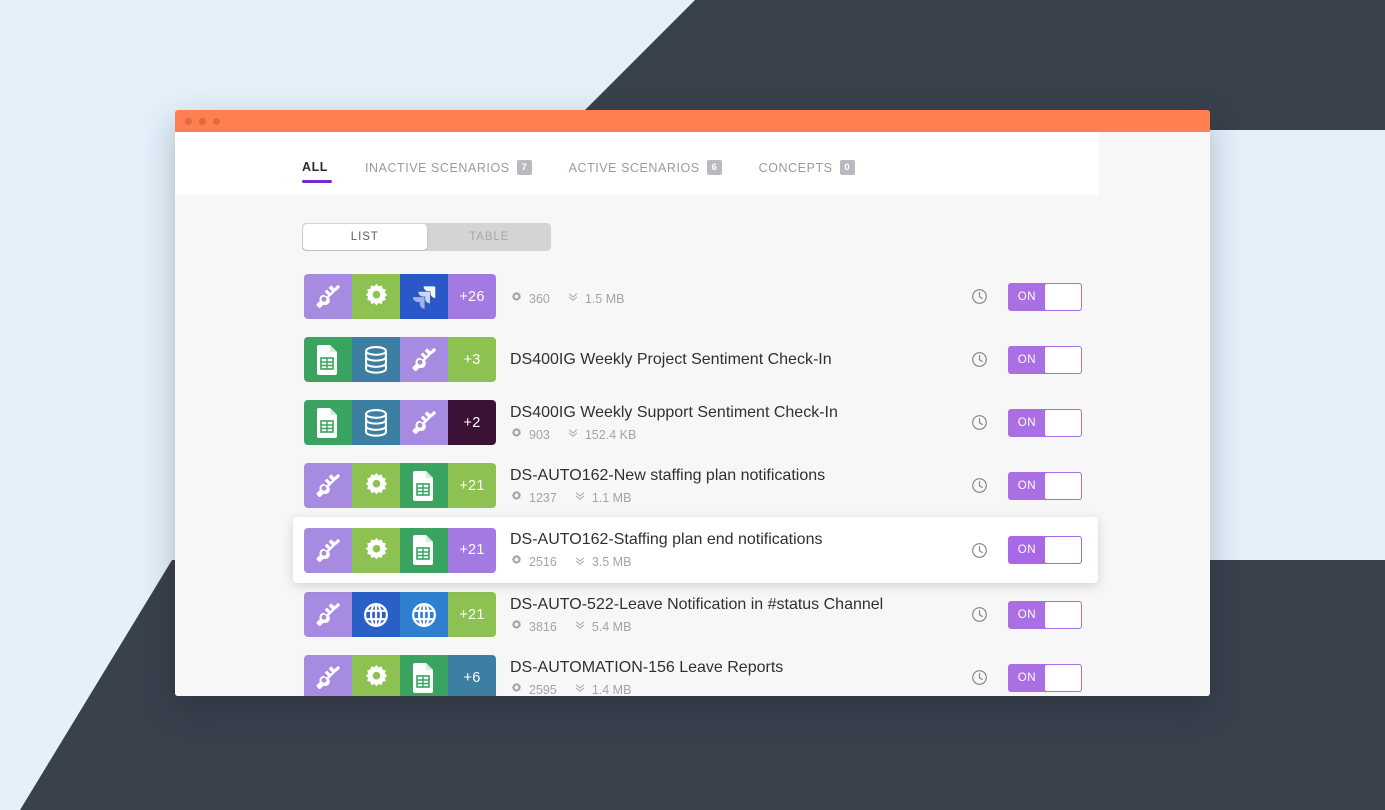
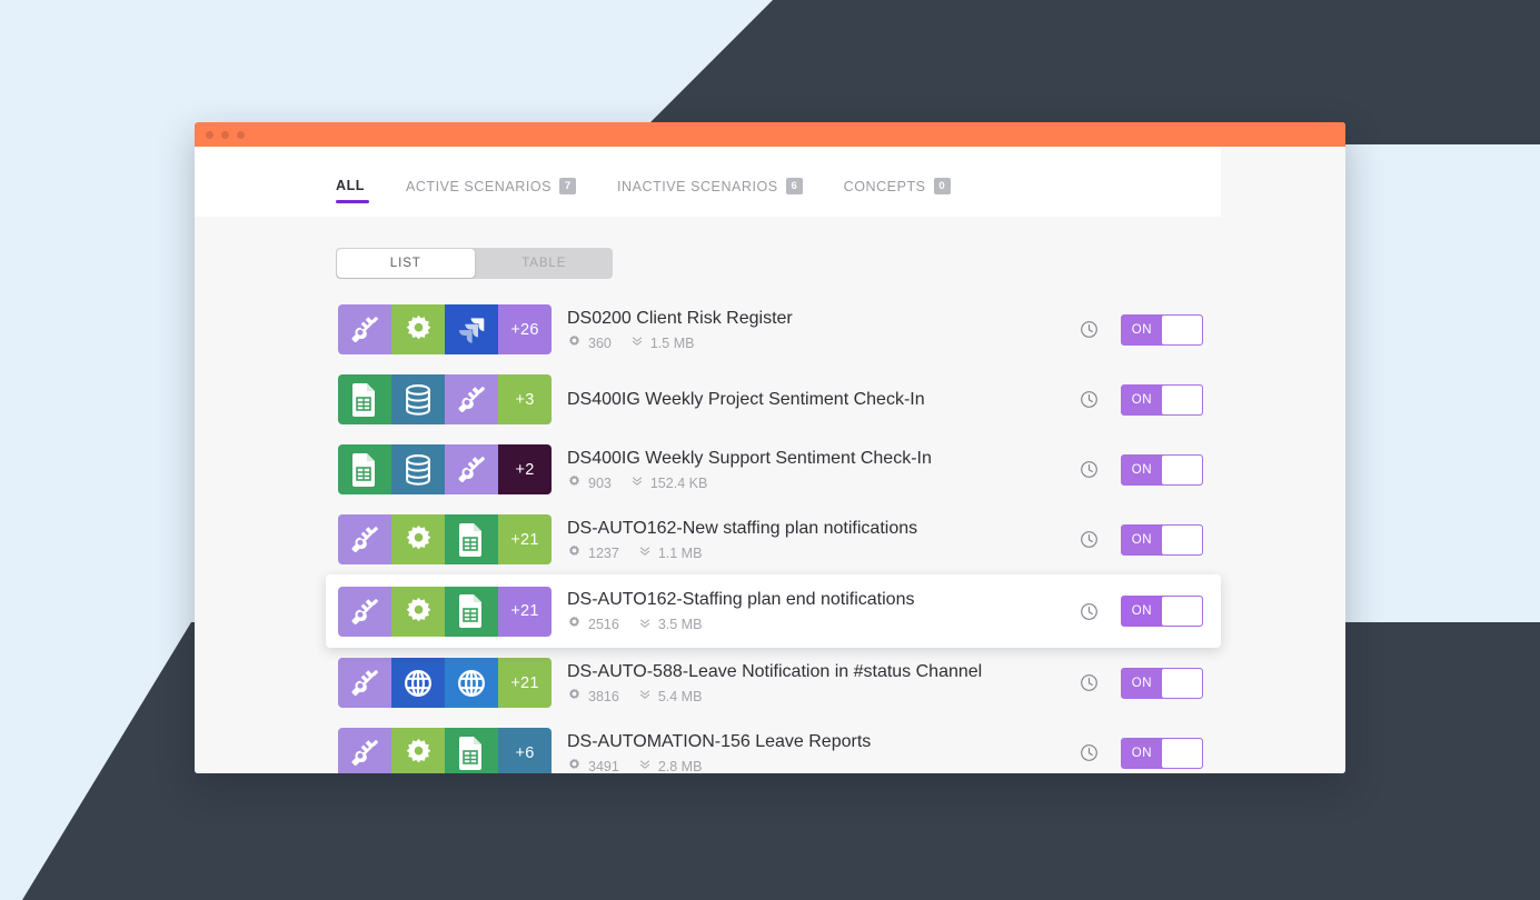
  ALL
- INACTIVE SCENARIOS
+ ACTIVE SCENARIOS
  7
- ACTIVE SCENARIOS
+ INACTIVE SCENARIOS
  6
  CONCEPTS
  0
  LIST
  TABLE
  +26
+ DS0200 Client Risk Register
  360
  1.5 MB
  ON
  +3
  DS400IG Weekly Project Sentiment Check-In
  ON
  +2
  DS400IG Weekly Support Sentiment Check-In
  903
  152.4 KB
  ON
  +21
  DS-AUTO162-New staffing plan notifications
  1237
  1.1 MB
  ON
  +21
  DS-AUTO162-Staffing plan end notifications
  2516
  3.5 MB
  ON
  +21
- DS-AUTO-522-Leave Notification in #status Channel
+ DS-AUTO-588-Leave Notification in #status Channel
  3816
  5.4 MB
  ON
  +6
  DS-AUTOMATION-156 Leave Reports
- 2595
+ 3491
- 1.4 MB
+ 2.8 MB
  ON
